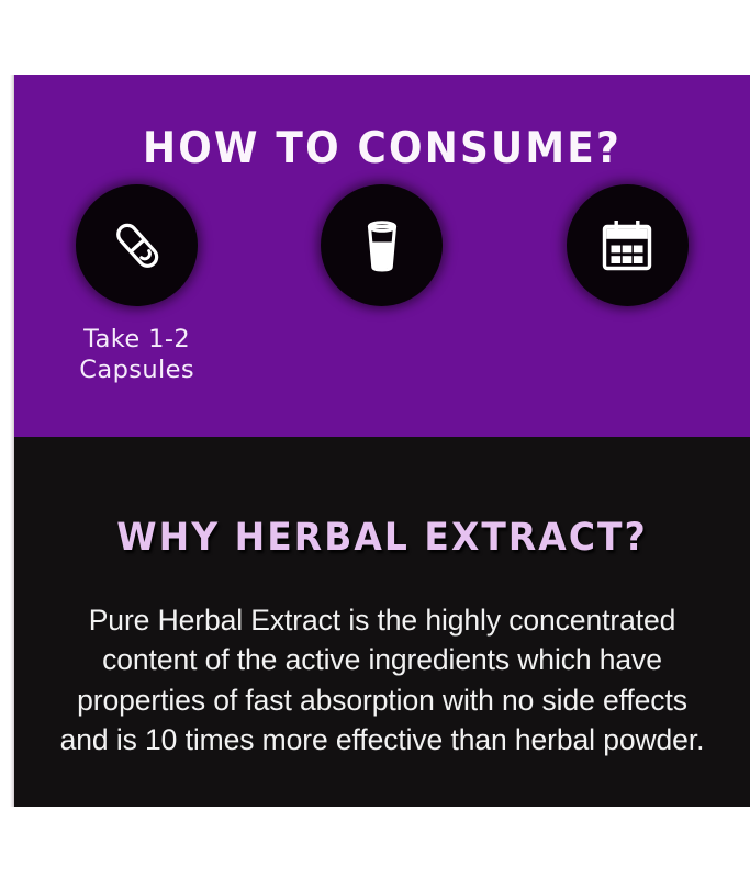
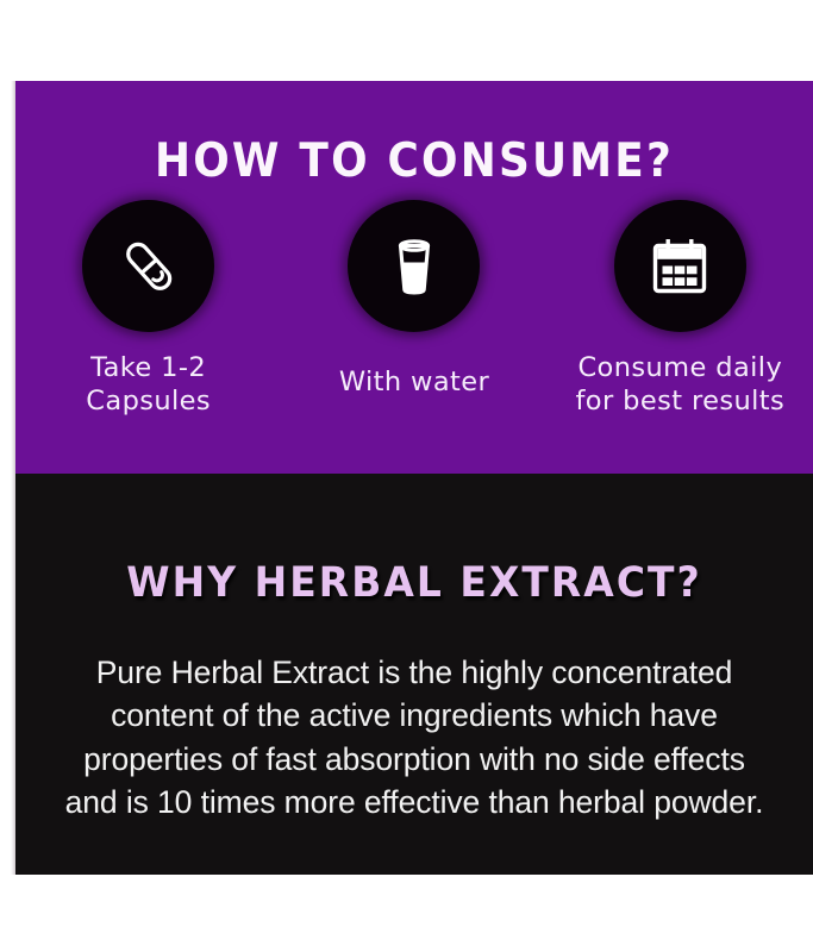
  HOW TO CONSUME?
  Take 1-2
  Capsules
+ With water
+ Consume daily
+ for best results
  WHY HERBAL EXTRACT?
  Pure Herbal Extract is the highly concentrated
  content of the active ingredients which have
  properties of fast absorption with no side effects
  and is 10 times more effective than herbal powder.
